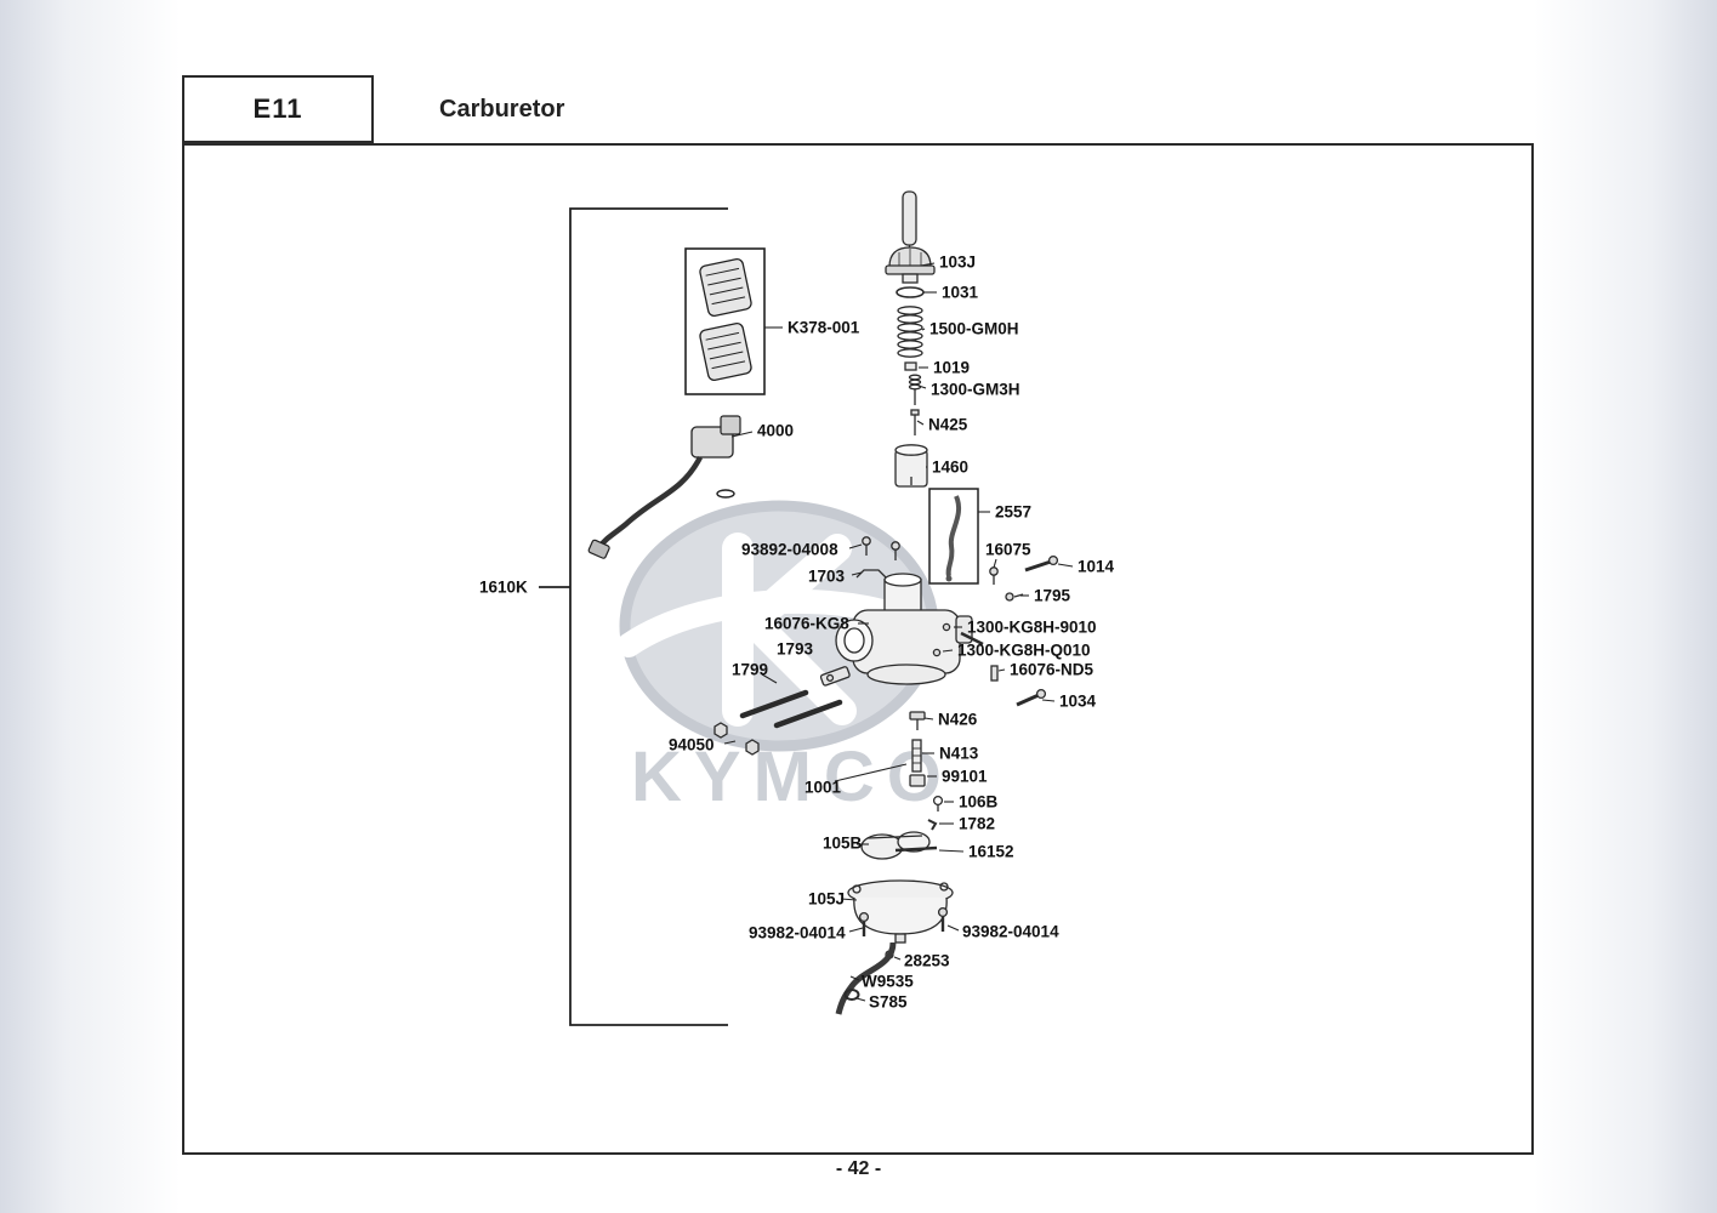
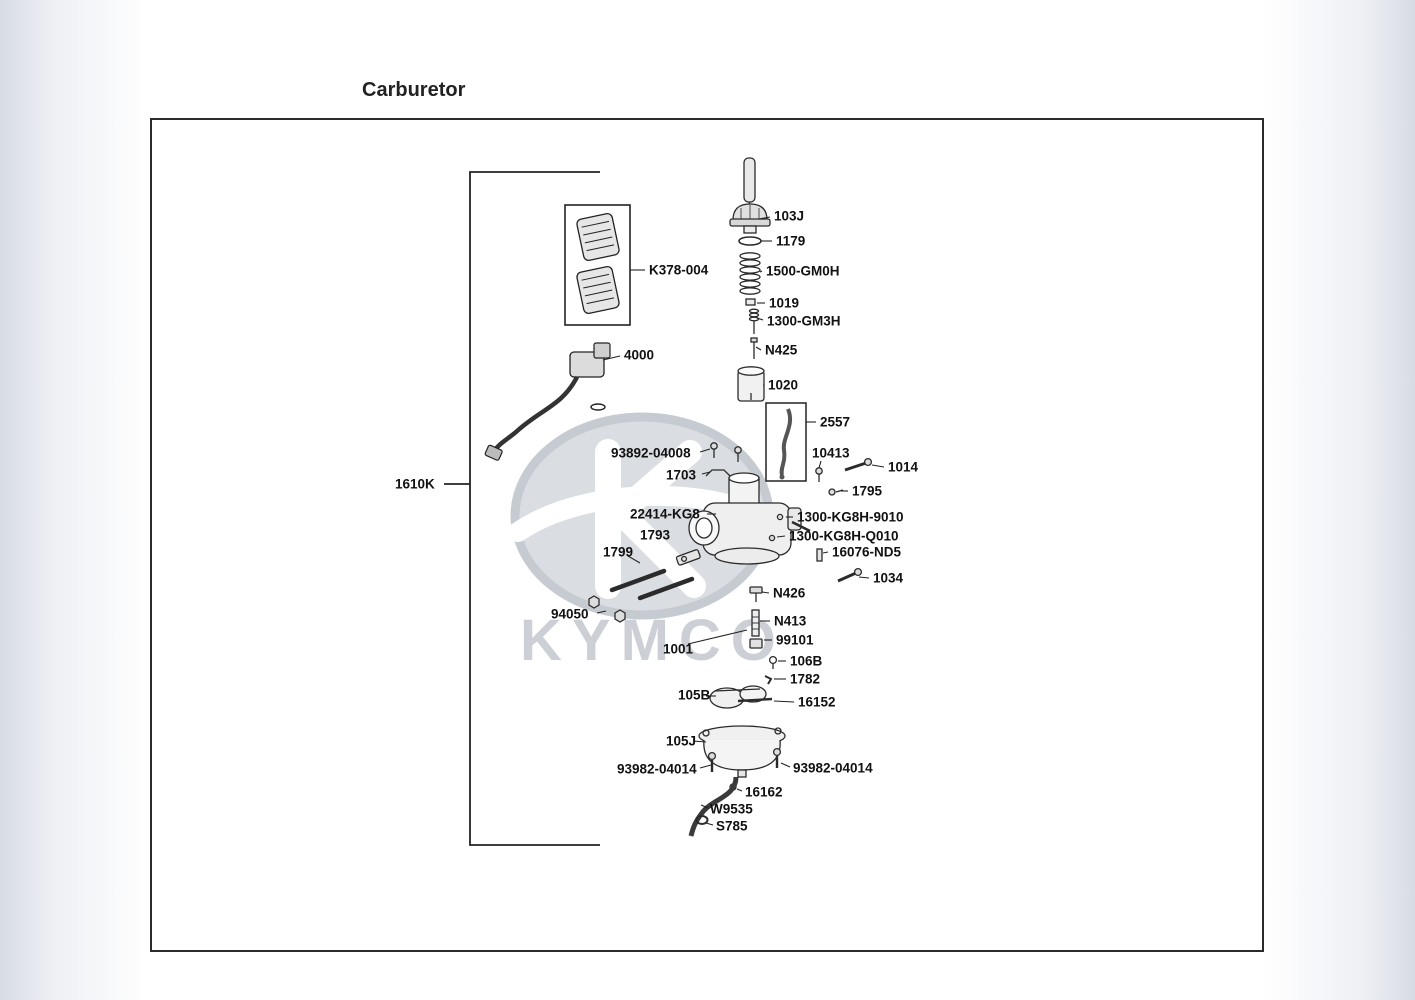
- E11
  Carburetor
  103J
- 1031
+ 1179
  1500-GM0H
  1019
  1300-GM3H
  N425
- 1460
+ 1020
  2557
- K378-001
+ K378-004
  4000
  93892-04008
- 16075
+ 10413
  1014
  1703
  1795
- 16076-KG8
+ 22414-KG8
  1300-KG8H-9010
  1793
  1300-KG8H-Q010
  16076-ND5
  1799
  1034
  N426
  94050
  N413
  99101
  1001
  106B
  1782
  105B
  16152
  105J
  93982-04014
  93982-04014
- 28253
+ 16162
  W9535
  S785
  1610K
- - 42 -
